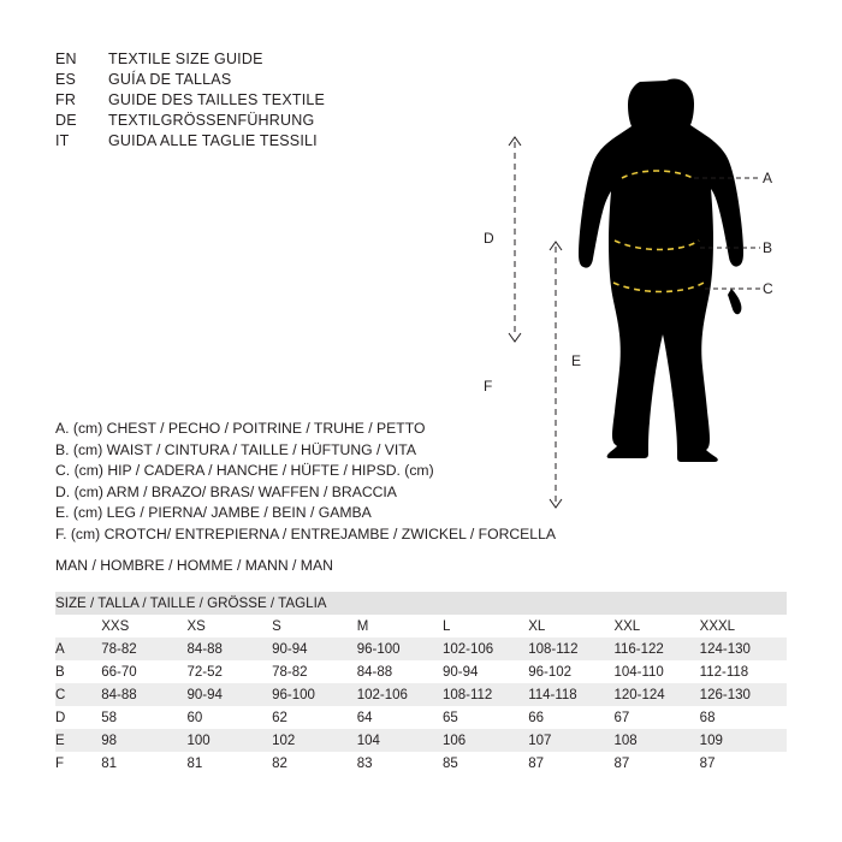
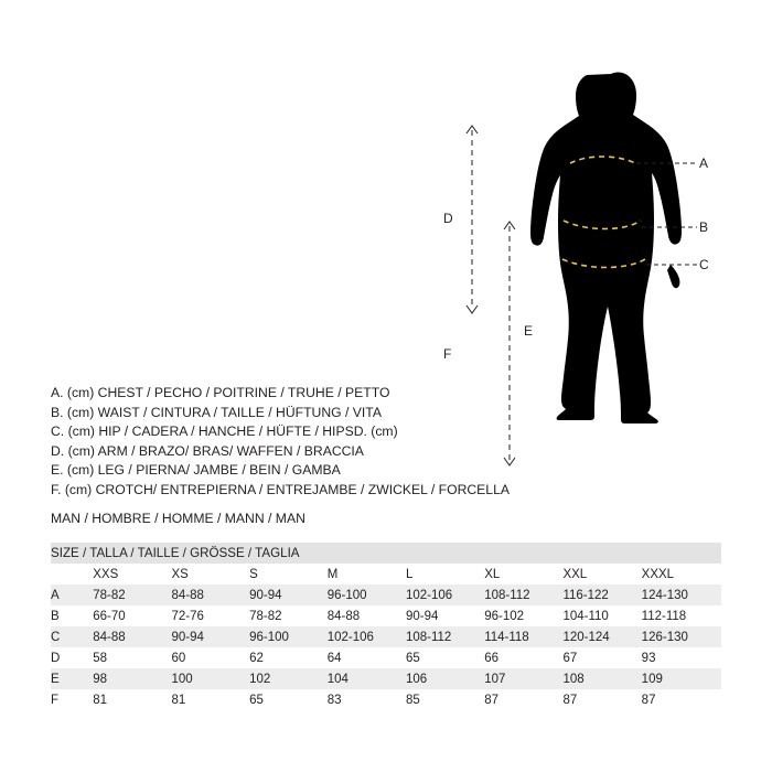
- EN
- TEXTILE SIZE GUIDE
- ES
- GUÍA DE TALLAS
- FR
- GUIDE DES TAILLES TEXTILE
- DE
- TEXTILGRÖSSENFÜHRUNG
- IT
- GUIDA ALLE TAGLIE TESSILI
  A
  B
  C
  D
  E
  F
  A. (cm) CHEST / PECHO / POITRINE / TRUHE / PETTO
  B. (cm) WAIST / CINTURA / TAILLE / HÜFTUNG / VITA
  C. (cm) HIP / CADERA / HANCHE / HÜFTE / HIPSD. (cm)
  D. (cm) ARM / BRAZO/ BRAS/ WAFFEN / BRACCIA
  E. (cm) LEG / PIERNA/ JAMBE / BEIN / GAMBA
  F. (cm) CROTCH/ ENTREPIERNA / ENTREJAMBE / ZWICKEL / FORCELLA
  MAN / HOMBRE / HOMME / MANN / MAN
  SIZE / TALLA / TAILLE / GRÖSSE / TAGLIA
  	XXS	XS	S	M	L	XL	XXL	XXXL
  A	78-82	84-88	90-94	96-100	102-106	108-112	116-122	124-130
- B	66-70	72-52	78-82	84-88	90-94	96-102	104-110	112-118
+ B	66-70	72-76	78-82	84-88	90-94	96-102	104-110	112-118
  C	84-88	90-94	96-100	102-106	108-112	114-118	120-124	126-130
- D	58	60	62	64	65	66	67	68
+ D	58	60	62	64	65	66	67	93
  E	98	100	102	104	106	107	108	109
- F	81	81	82	83	85	87	87	87
+ F	81	81	65	83	85	87	87	87
